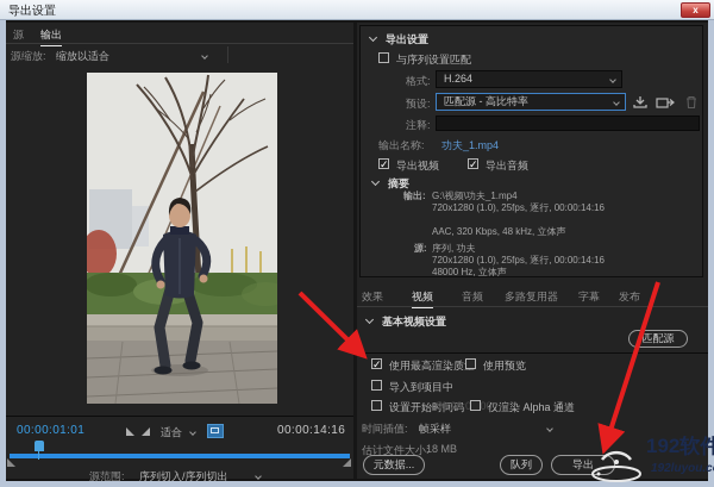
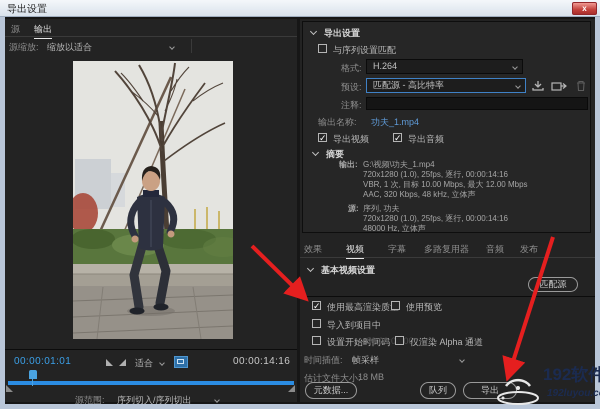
  导出设置
  x
  源
  输出
  源缩放:
  缩放以适合
  00:00:01:01
  00:00:14:16
  适合
  源范围:
  序列切入/序列切出
  导出设置
  与序列设置匹配
  格式:
  H.264
  预设:
  匹配源 - 高比特率
  注释:
  输出名称:
  功夫_1.mp4
  ✓
  导出视频
  ✓
  导出音频
  摘要
  输出:
  G:\视频\功夫_1.mp4
  720x1280 (1.0), 25fps, 逐行, 00:00:14:16
+ VBR, 1 次, 目标 10.00 Mbps, 最大 12.00 Mbps
  AAC, 320 Kbps, 48 kHz, 立体声
  源:
  序列, 功夫
  720x1280 (1.0), 25fps, 逐行, 00:00:14:16
  48000 Hz, 立体声
  效果
  视频
- 音频
+ 字幕
  多路复用器
- 字幕
+ 音频
  发布
  基本视频设置
  匹配源
  ✓
  使用最高渲染质
  使用预览
  导入到项目中
  设置开始时间码
  00:00:000
  仅渲染 Alpha 通道
  时间插值:
  帧采样
  估计文件大小:
  18 MB
  元数据...
  队列
  导出
  192软件
  192luyou.c
